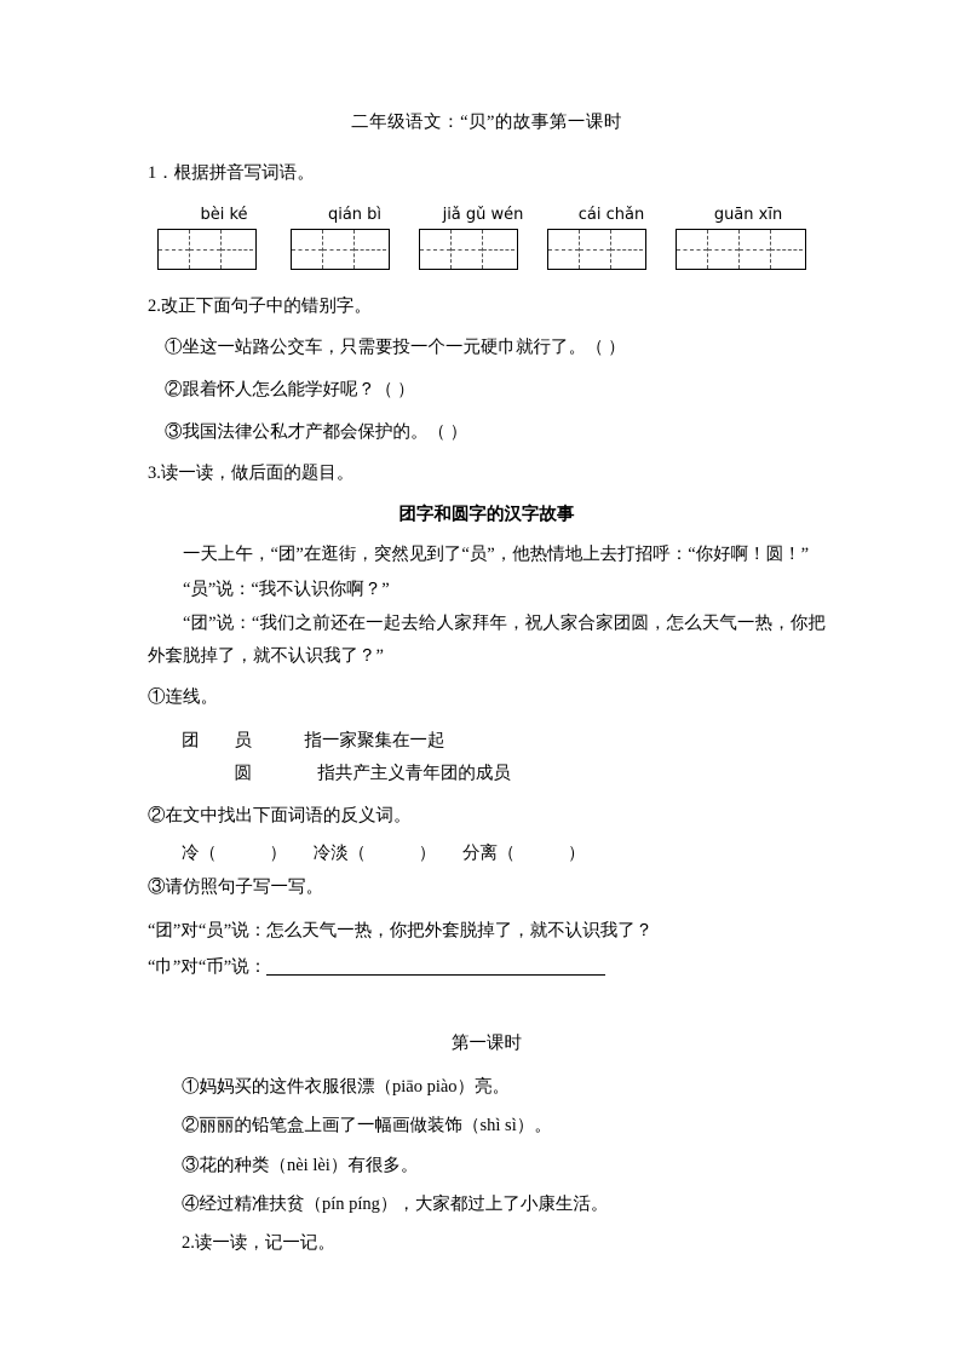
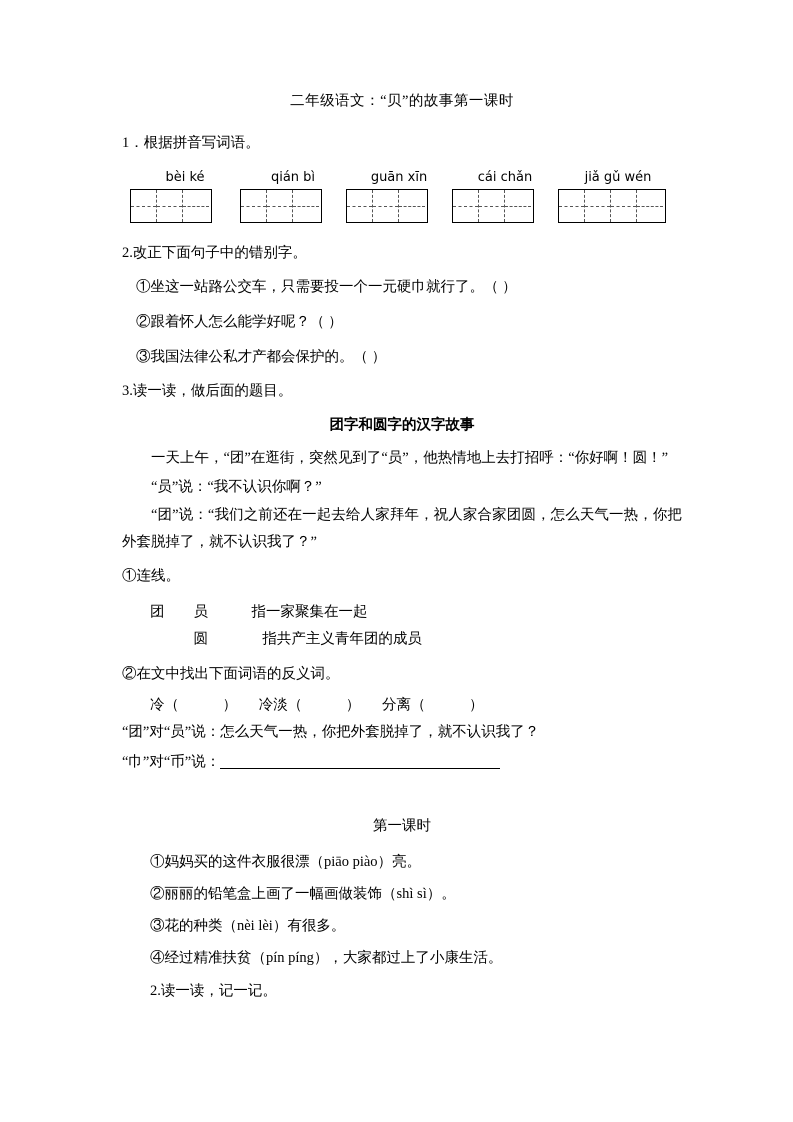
  二年级语文：“贝”的故事第一课时
  1．根据拼音写词语。
  bèi ké
  qián bì
- jiǎ gǔ wén
+ guān xīn
  cái chǎn
- guān xīn
+ jiǎ gǔ wén
  2.改正下面句子中的错别字。
  ①坐这一站路公交车，只需要投一个一元硬巾就行了。（ ）
  ②跟着怀人怎么能学好呢？（ ）
  ③我国法律公私才产都会保护的。（ ）
  3.读一读，做后面的题目。
  团字和圆字的汉字故事
  一天上午，“团”在逛街，突然见到了“员”，他热情地上去打招呼：“你好啊！圆！”
  “员”说：“我不认识你啊？”
  “团”说：“我们之前还在一起去给人家拜年，祝人家合家团圆，怎么天气一热，你把外套脱掉了，就不认识我了？”
  ①连线。
  团 员 指一家聚集在一起
  圆 指共产主义青年团的成员
  ②在文中找出下面词语的反义词。
  冷（ ） 冷淡（ ） 分离（ ）
- ③请仿照句子写一写。
  “团”对“员”说：怎么天气一热，你把外套脱掉了，就不认识我了？
  “巾”对“币”说：
  第一课时
  ①妈妈买的这件衣服很漂（piāo piào）亮。
  ②丽丽的铅笔盒上画了一幅画做装饰（shì sì）。
  ③花的种类（nèi lèi）有很多。
  ④经过精准扶贫（pín píng），大家都过上了小康生活。
  2.读一读，记一记。
